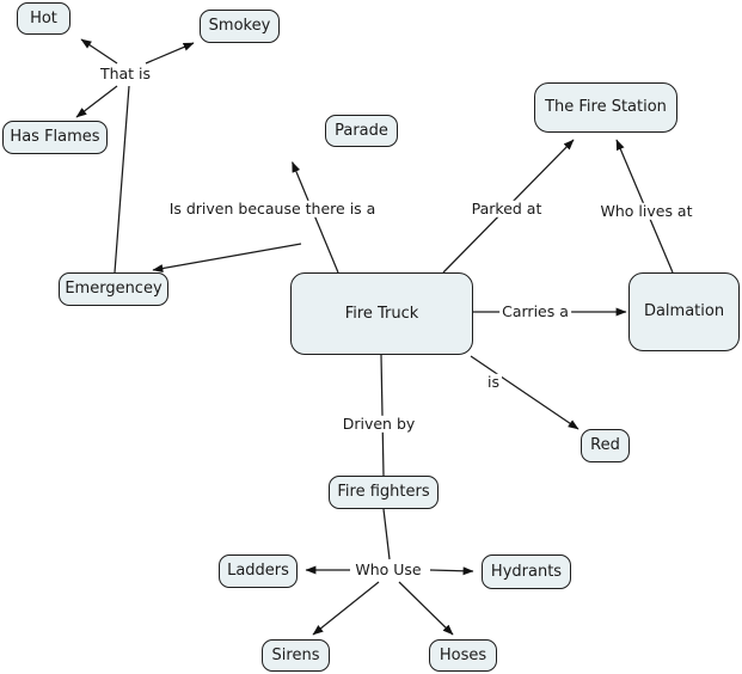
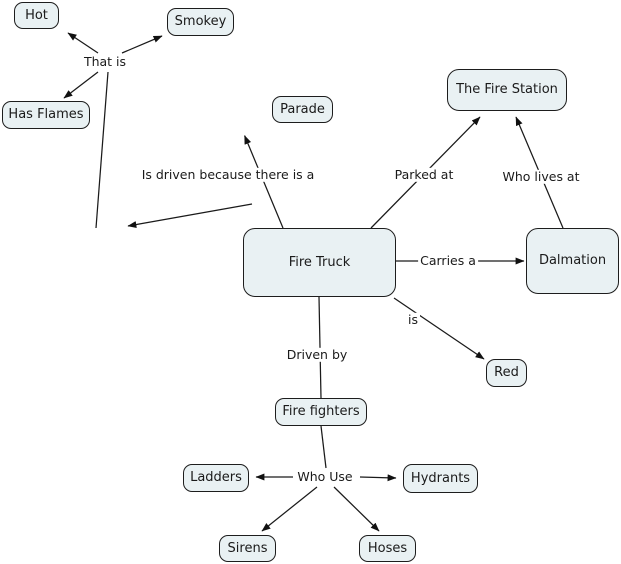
  Hot
  Smokey
  Has Flames
  Parade
  The Fire Station
- Emergencey
  Fire Truck
  Dalmation
  Red
  Fire fighters
  Ladders
  Hydrants
  Sirens
  Hoses
  That is
  Is driven because there is a
  Parked at
  Who lives at
  Carries a
  is
  Driven by
  Who Use
